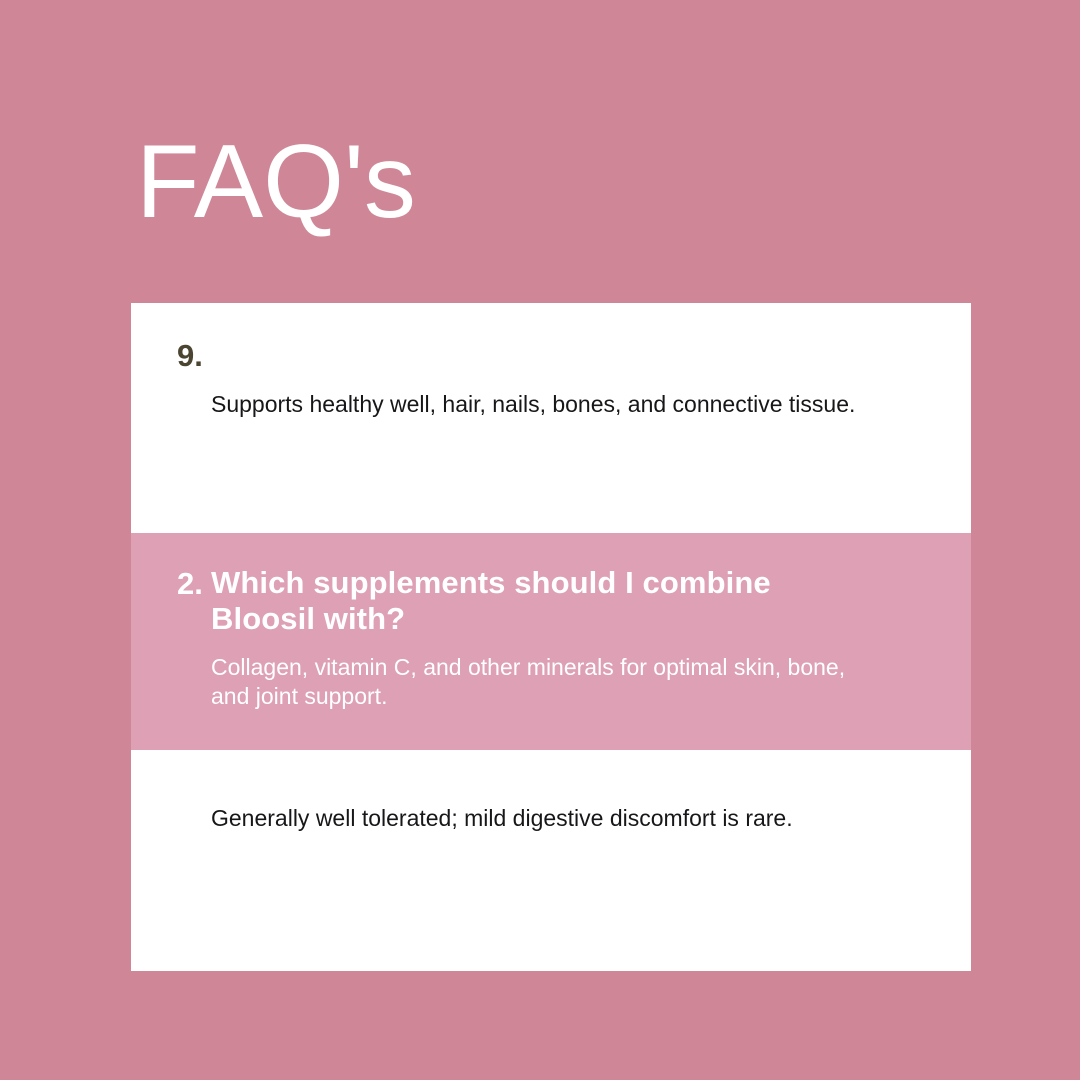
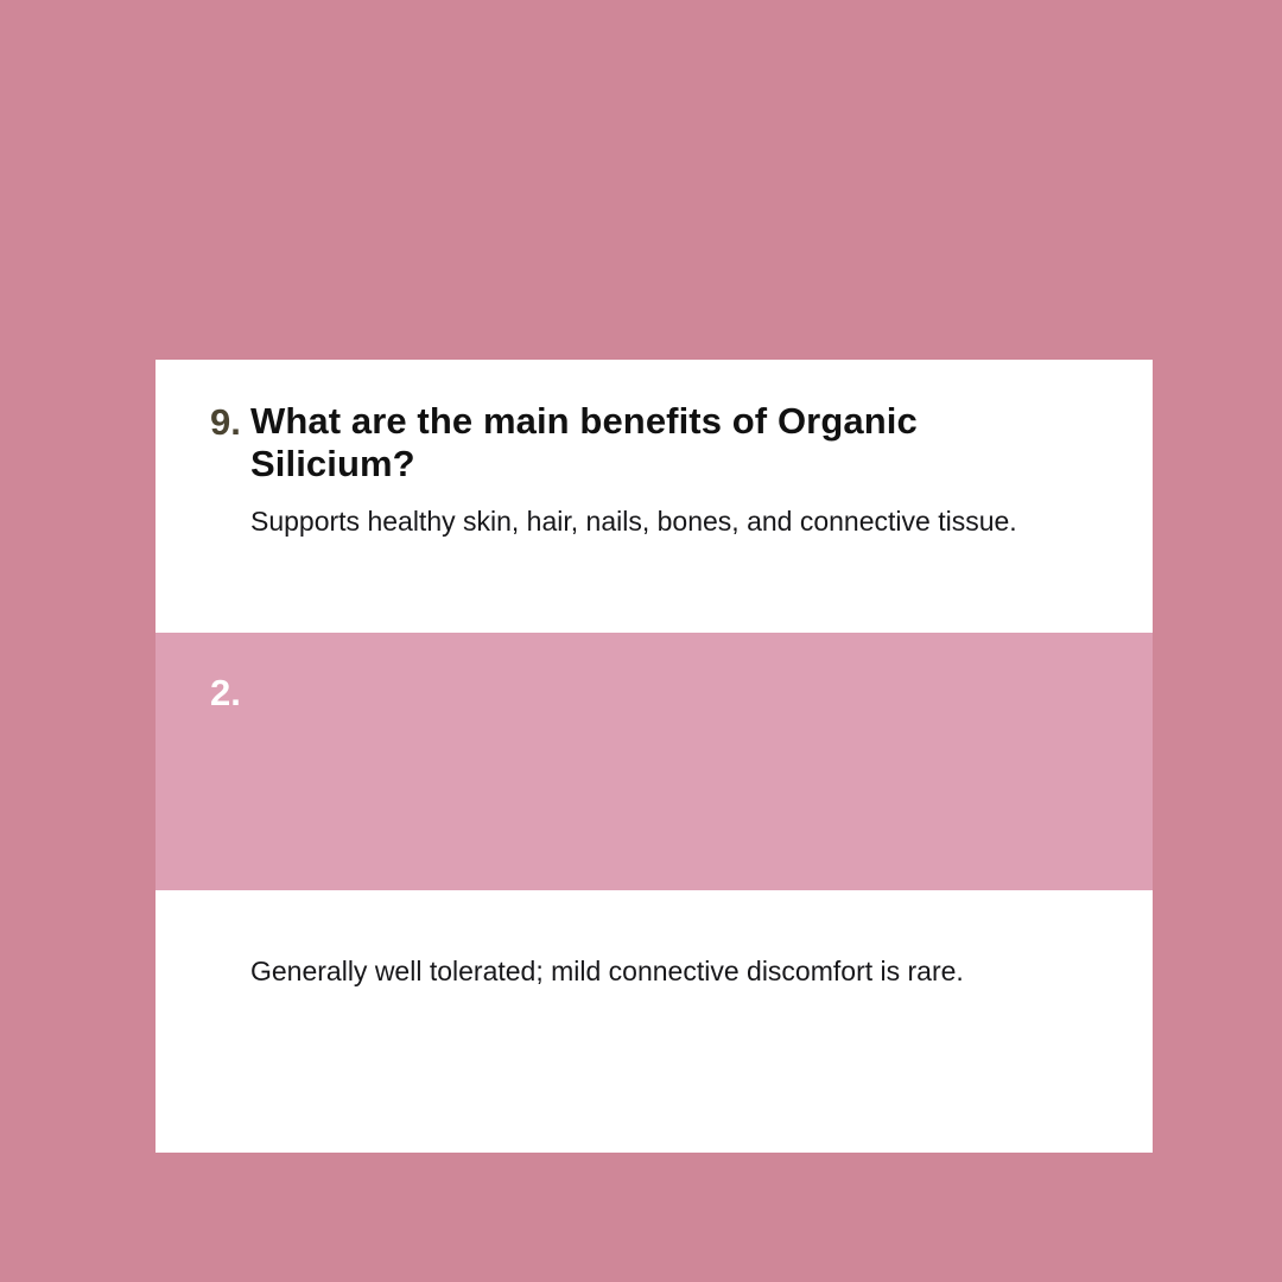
- FAQ's
  9.
+ What are the main benefits of Organic Silicium?
- Supports healthy well, hair, nails, bones, and connective tissue.
+ Supports healthy skin, hair, nails, bones, and connective tissue.
  2.
- Which supplements should I combine Bloosil with?
- Collagen, vitamin C, and other minerals for optimal skin, bone, and joint support.
- Generally well tolerated; mild digestive discomfort is rare.
+ Generally well tolerated; mild connective discomfort is rare.
